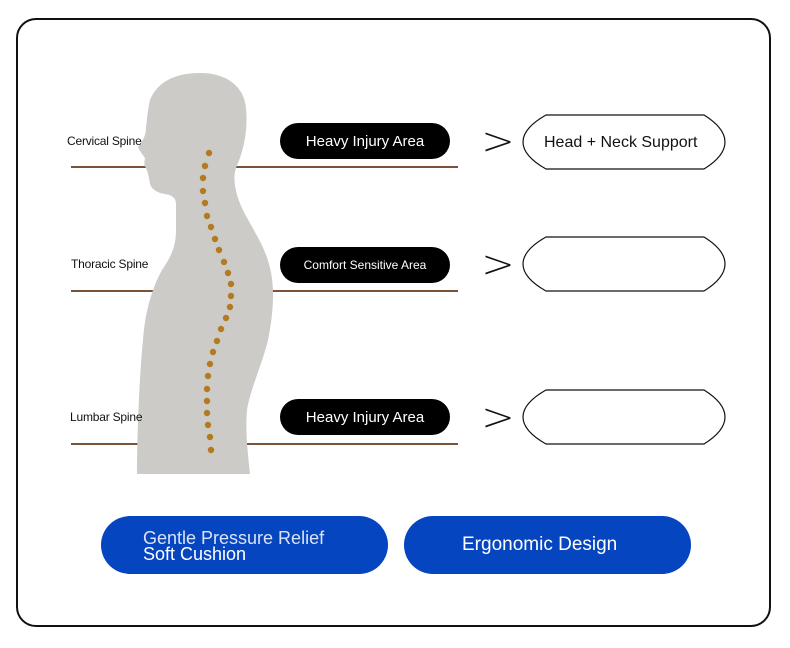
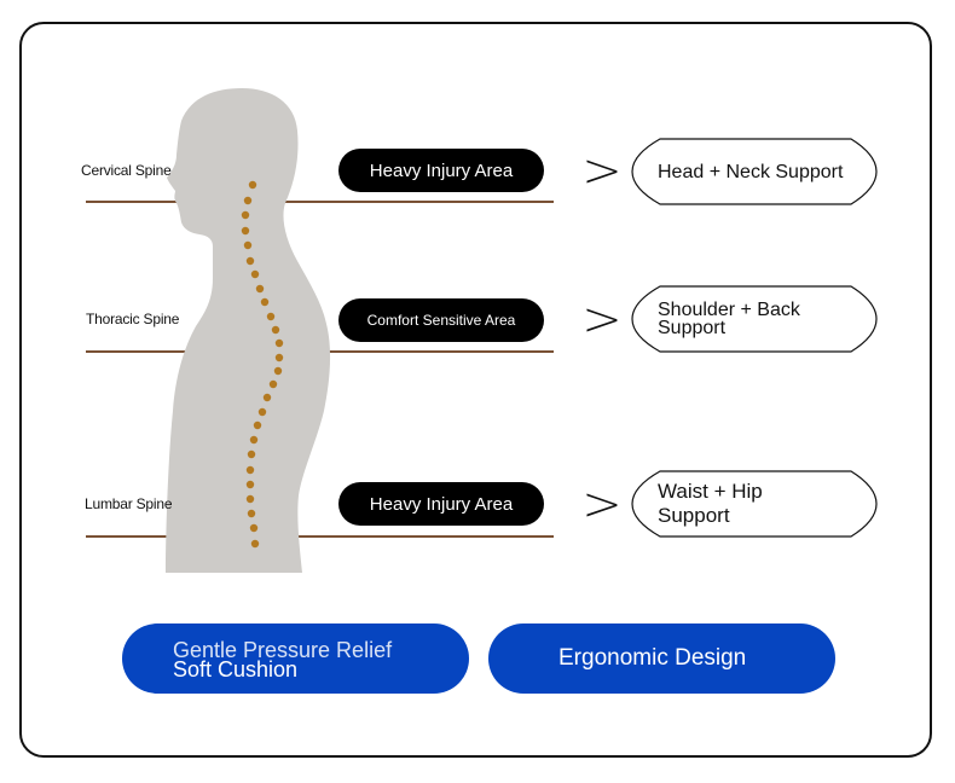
  Cervical Spine
  Thoracic Spine
  Lumbar Spine
  Heavy Injury Area
  Comfort Sensitive Area
  Heavy Injury Area
  >
  >
  >
  Head + Neck Support
+ Shoulder + Back Support
+ Waist + Hip Support
  Gentle Pressure Relief
  Soft Cushion
  Ergonomic Design
